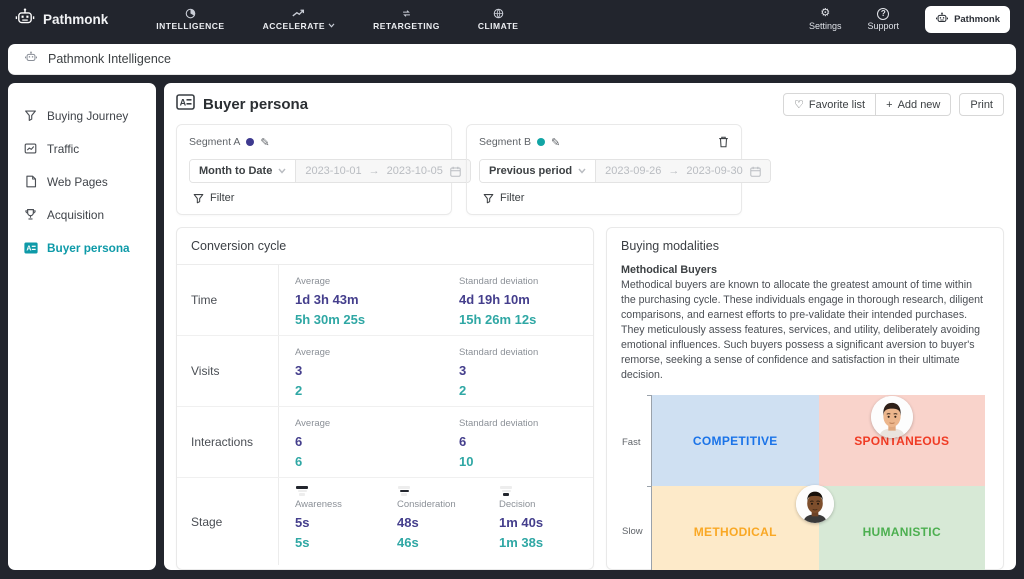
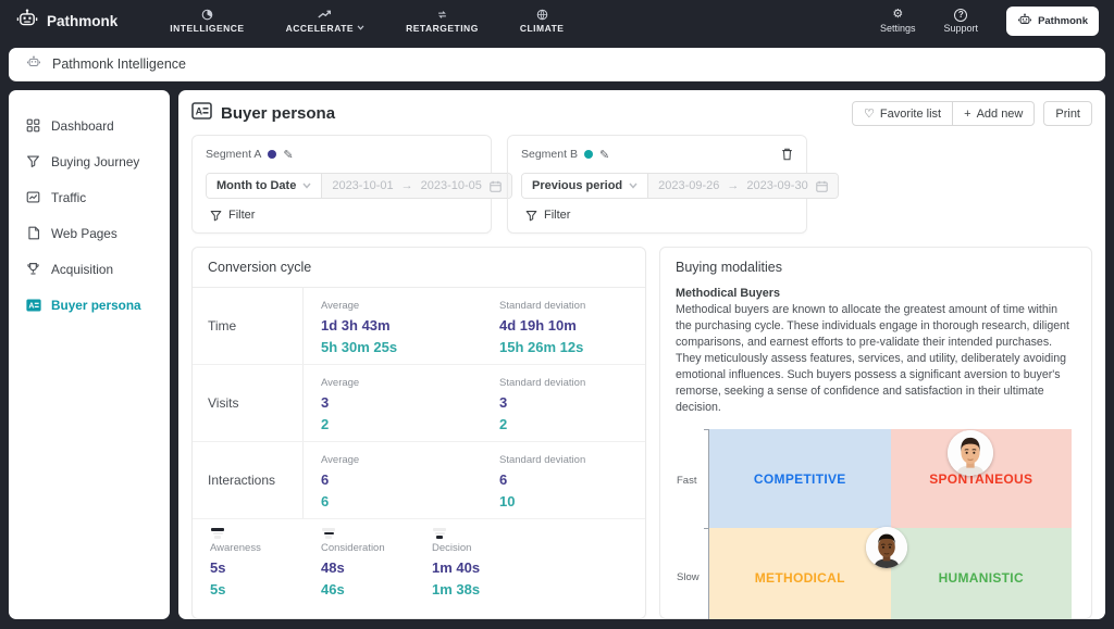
  Pathmonk
  INTELLIGENCE
  ACCELERATE
  RETARGETING
  CLIMATE
  ⚙
  Settings
  ?
  Support
  Pathmonk
  Pathmonk Intelligence
+ Dashboard
  Buying Journey
  Traffic
  Web Pages
  Acquisition
  Buyer persona
  A
  Buyer persona
  ♡
  Favorite list
  +
  Add new
  Print
  Segment A
  ✎
  Month to Date
  2023-10-01
  →
  2023-10-05
  Filter
  Segment B
  ✎
  Previous period
  2023-09-26
  →
  2023-09-30
  Filter
  Conversion cycle
  Time
  Average
  1d 3h 43m
  5h 30m 25s
  Standard deviation
  4d 19h 10m
  15h 26m 12s
  Visits
  Average
  3
  2
  Standard deviation
  3
  2
  Interactions
  Average
  6
  6
  Standard deviation
  6
  10
- Stage
  Awareness
  5s
  5s
  Consideration
  48s
  46s
  Decision
  1m 40s
  1m 38s
  Buying modalities
  Methodical Buyers
  Methodical buyers are known to allocate the greatest amount of time within the purchasing cycle. These individuals engage in thorough research, diligent comparisons, and earnest efforts to pre-validate their intended purchases. They meticulously assess features, services, and utility, deliberately avoiding emotional influences. Such buyers possess a significant aversion to buyer's remorse, seeking a sense of confidence and satisfaction in their ultimate decision.
  COMPETITIVE
  SPONTANEOUS
  METHODICAL
  HUMANISTIC
  Fast
  Slow
